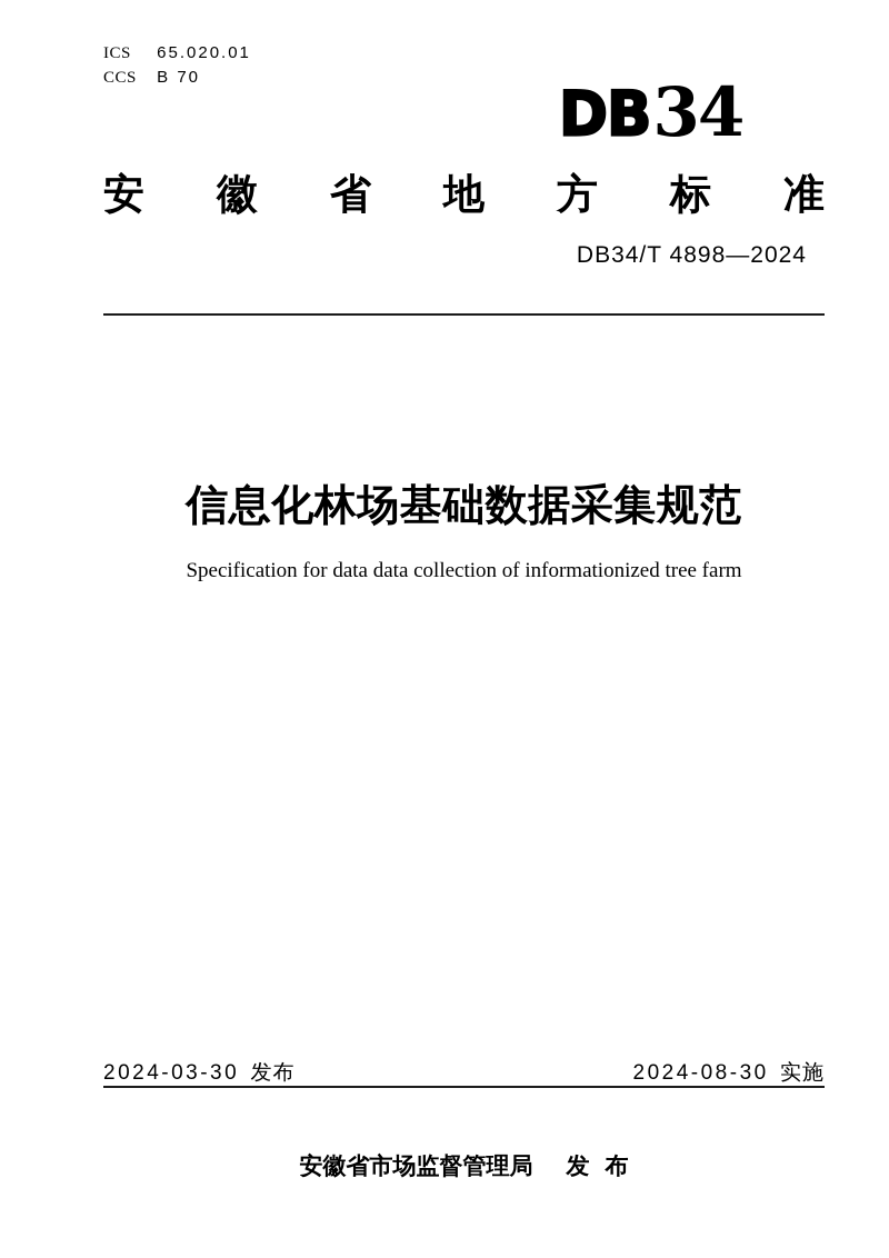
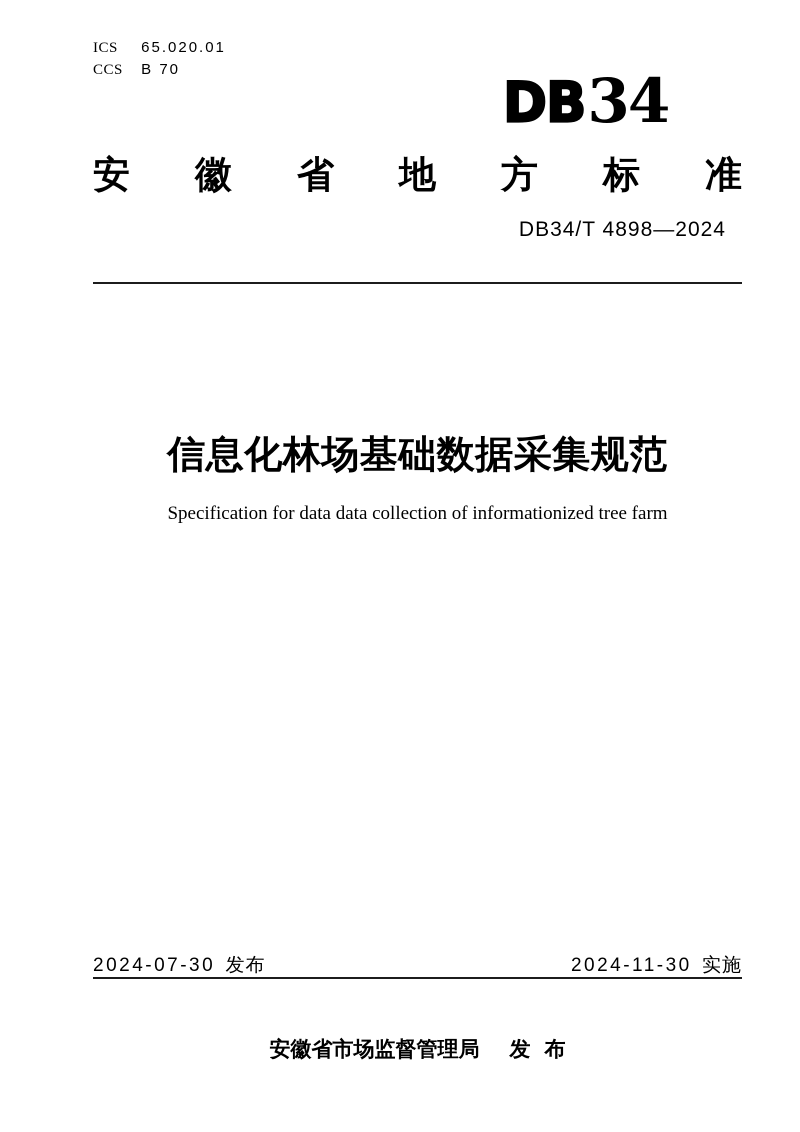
  ICS 65.020.01
  CCS B 70
  DB
  34
  安徽省地方标准
  DB34/T 4898—2024
  信息化林场基础数据采集规范
  Specification for data data collection of informationized tree farm
- 2024-03-30 发布
+ 2024-07-30 发布
- 2024-08-30 实施
+ 2024-11-30 实施
  安徽省市场监督管理局
  发
  布
